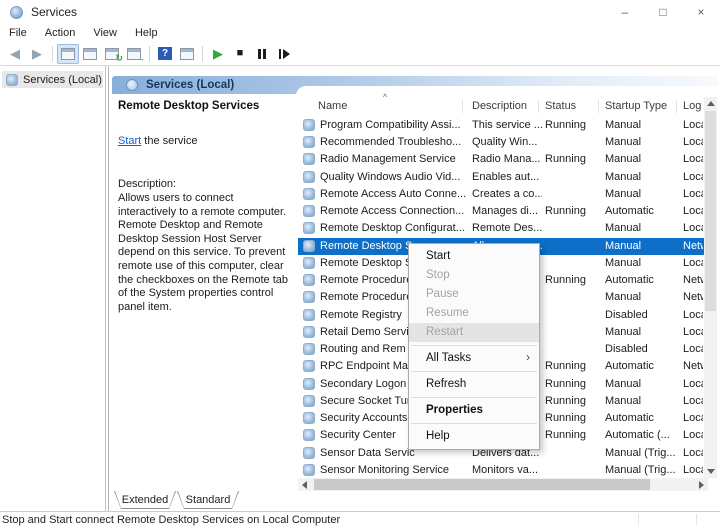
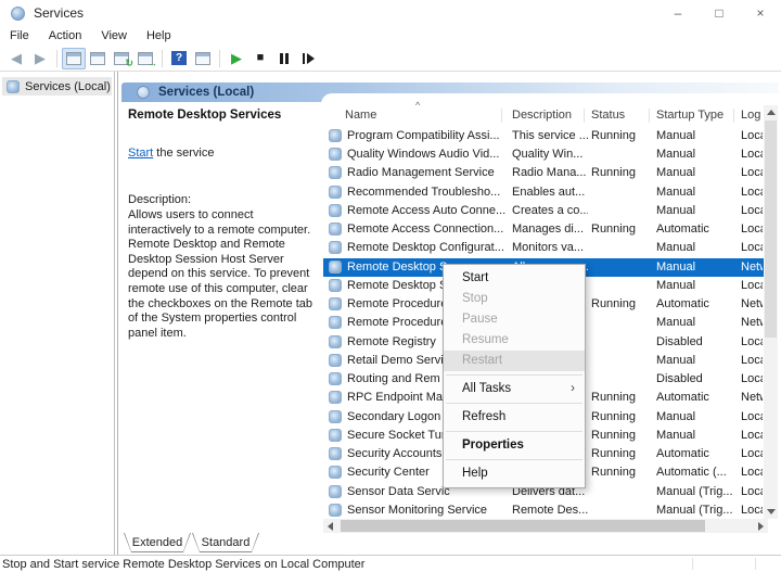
  Services
  –
  □
  ×
  File
  Action
  View
  Help
  ◀
  ▶
  ↻
  →
  ?
  ▶
  ■
  Services (Local)
  Services (Local)
  Remote Desktop Services
  Start the service
  Description:
  Allows users to connect interactively to a remote computer. Remote Desktop and Remote Desktop Session Host Server depend on this service. To prevent remote use of this computer, clear the checkboxes on the Remote tab of the System properties control panel item.
  ^
  Name
  Description
  Status
  Startup Type
  Log
  Program Compatibility Assi...
  This service ...
  Running
  Manual
  Loc
- Recommended Troublesho...
+ Quality Windows Audio Vid...
  Quality Win...
  Manual
  Loc
  Radio Management Service
  Radio Mana...
  Running
  Manual
  Loc
- Quality Windows Audio Vid...
+ Recommended Troublesho...
  Enables aut...
  Manual
  Loc
  Remote Access Auto Conne...
  Creates a co..
  Manual
  Loc
  Remote Access Connection...
  Manages di...
  Running
  Automatic
  Loc
  Remote Desktop Configurat...
- Remote Des...
+ Monitors va...
  Manual
  Loc
  Remote Desktop
  Manual
  Net
  Remote Desktop
  Manual
  Loc
  Remote Procedur
  Running
  Automatic
  Net
  Remote Procedur
  Manual
  Net
  Remote Registry
  Disabled
  Loc
  Retail Demo Serv
  Manual
  Loc
  Routing and Rem
  Disabled
  Loc
  RPC Endpoint Ma
  Running
  Automatic
  Net
  Secondary Logon
  Running
  Manual
  Loc
  Secure Socket Tu
  Running
  Manual
  Loc
  Security Accounts
  Running
  Automatic
  Loc
  Security Center
  Running
  Automatic (...
  Loc
  Sensor Data Servic
  Delivers dat...
  Manual (Trig...
  Loc
  Sensor Monitoring Service
- Monitors va...
+ Remote Des...
  Manual (Trig...
  Loc
  Start
  Stop
  Pause
  Resume
  Restart
  All Tasks
  ›
  Refresh
  Properties
  Help
  Extended
  Standard
- Stop and Start connect Remote Desktop Services on Local Computer
+ Stop and Start service Remote Desktop Services on Local Computer
